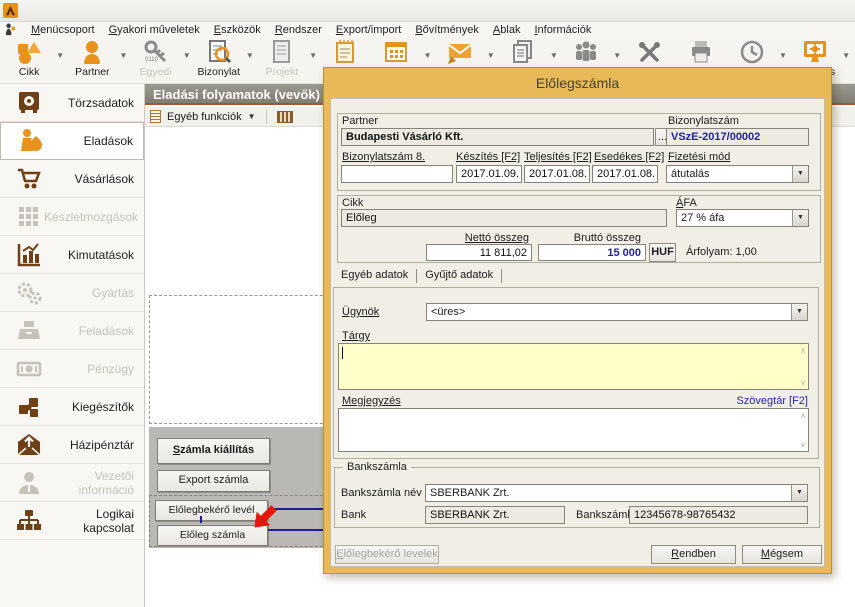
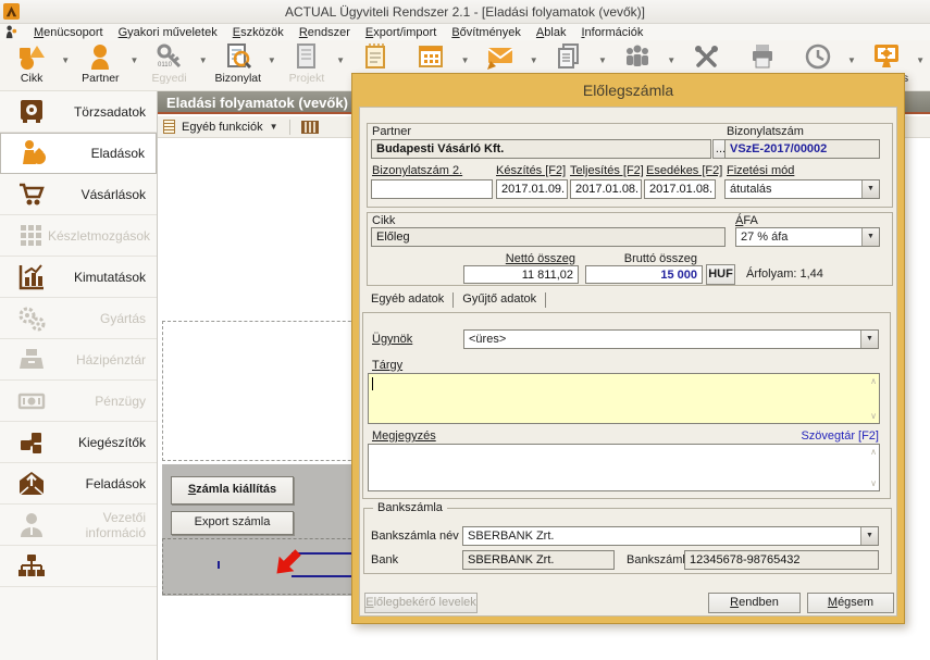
+ ACTUAL Ügyviteli Rendszer 2.1 - [Eladási folyamatok (vevők)]
  Menücsoport
  Gyakori műveletek
  Eszközök
  Rendszer
  Export/import
  Bővítmények
  Ablak
  Információk
  Cikk
  ▼
  Partner
  ▼
  Egyedi
  ▼
  Bizonylat
  ▼
  Projekt
  ▼
  ▼
  ▼
  ▼
  ▼
  ▼
  ▼
  Törzsadatok
  Eladások
  Vásárlások
  Készletmozgások
  Kimutatások
  Gyártás
- Feladások
+ Házipénztár
  Pénzügy
  Kiegészítők
- Házipénztár
+ Feladások
  Vezetői információ
- Logikai kapcsolat
  Eladási folyamatok (vevők)
  Egyéb funkciók
  ▼
  Számla kiállítás
  Export számla
- Előlegbekérő levél
- Előleg számla
  Előlegszámla
  Partner
  Budapesti Vásárló Kft.
  Bizonylatszám
  VSzE-2017/00002
- Bizonylatszám 8.
+ Bizonylatszám 2.
  Készítés [F2]
  Teljesítés [F2]
  Esedékes [F2]
  Fizetési mód
  2017.01.09.
  2017.01.08.
  2017.01.08.
  átutalás
  Cikk
  Előleg
  ÁFA
  27 % áfa
  Nettó összeg
  Bruttó összeg
  11 811,02
  15 000
  HUF
- Árfolyam: 1,00
+ Árfolyam: 1,44
  Egyéb adatok Gyűjtő adatok
  Ügynök
  <üres>
  Tárgy
  ∧
  ∨
  Megjegyzés
  Szövegtár [F2]
  ∧
  ∨
  Bankszámla
  Bankszámla név
  SBERBANK Zrt.
  Bank
  SBERBANK Zrt.
  Bankszám
  12345678-98765432
  Előlegbekérő levelek
  Rendben
  Mégsem
